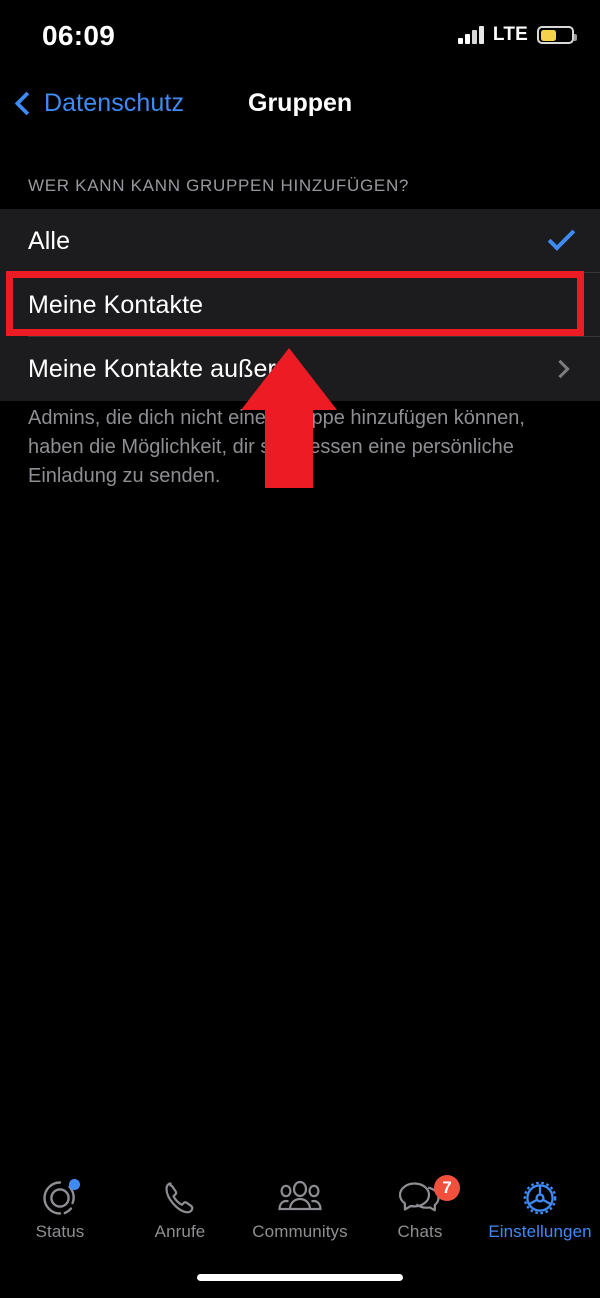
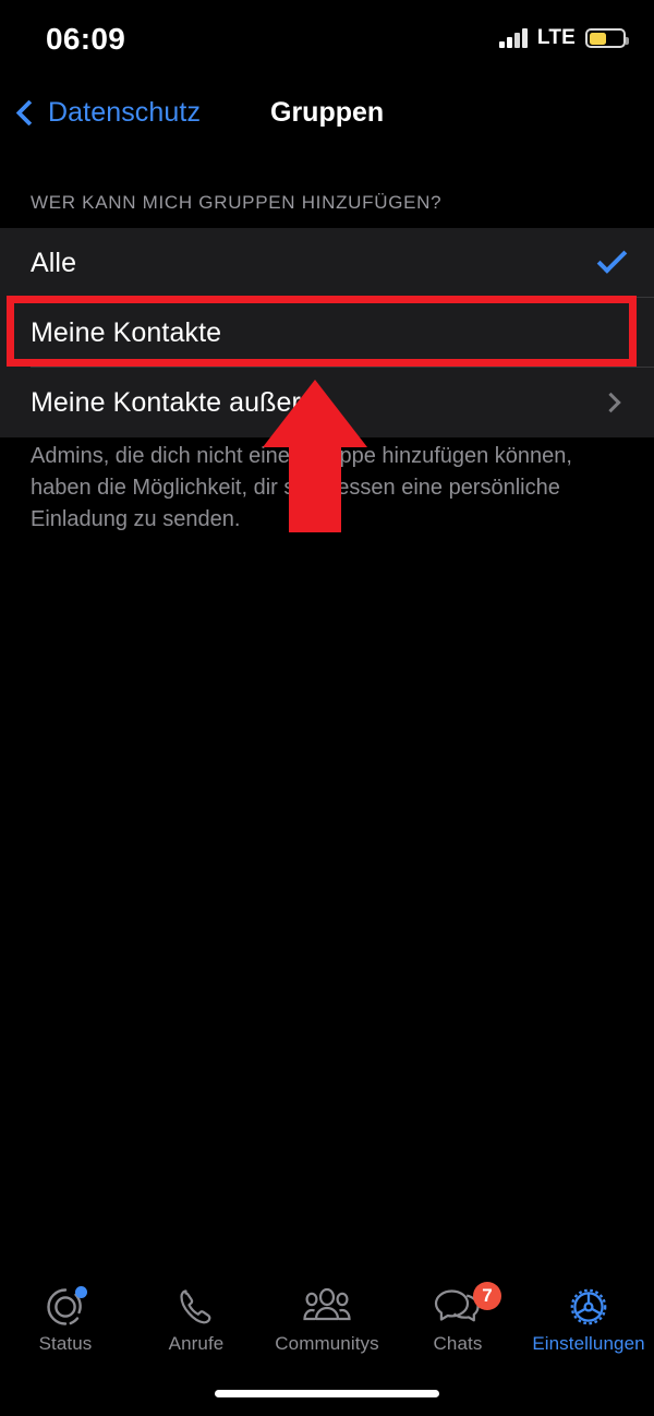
  06:09
  LTE
  Datenschutz
  Gruppen
- WER KANN KANN GRUPPEN HINZUFÜGEN?
+ WER KANN MICH GRUPPEN HINZUFÜGEN?
  Alle
  Meine Kontakte
  Meine Kontakte außer
  Admins, die dich nicht eineppe hinzufügen können, haben die Möglichkeit, diressen eine persönliche Einladung zu senden.
  Status
  Anrufe
  Communitys
  7
  Chats
  Einstellungen
